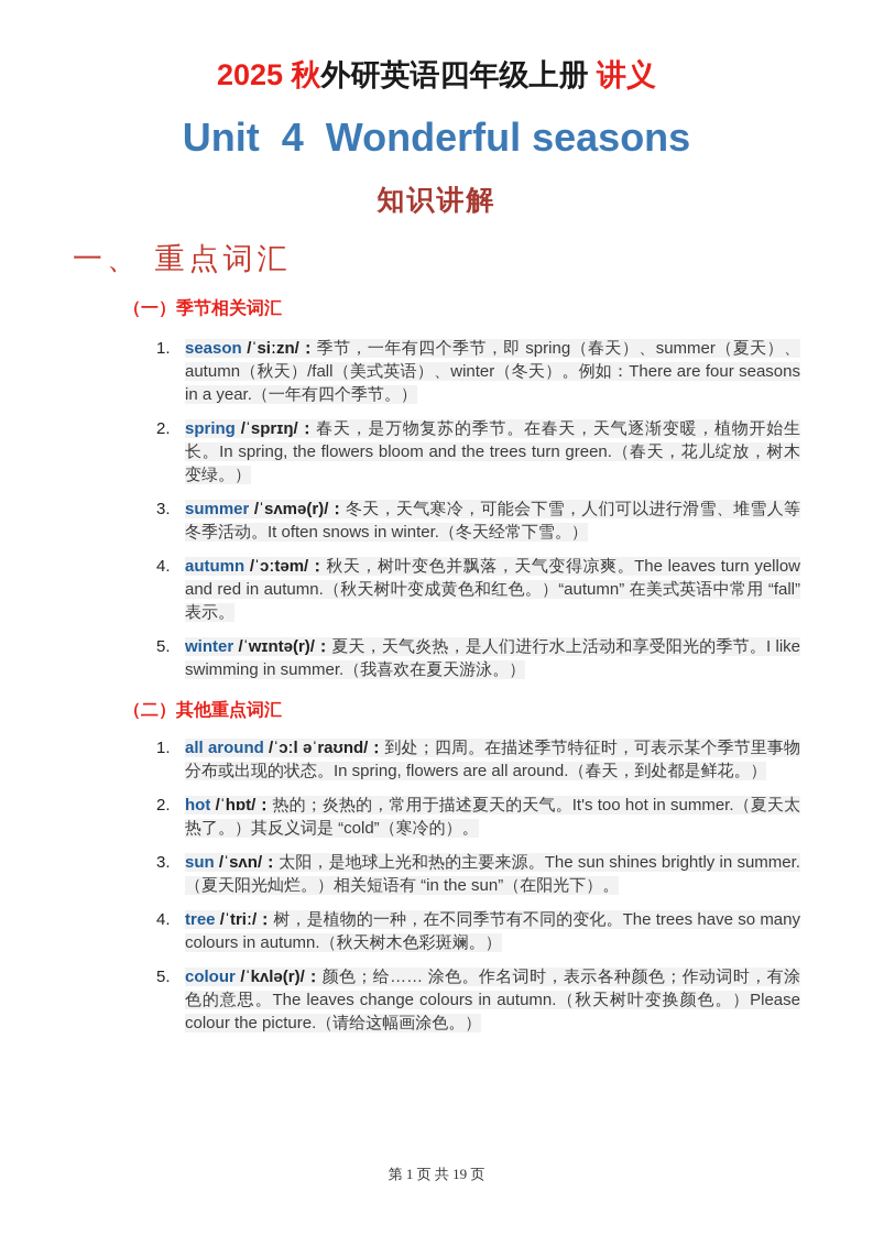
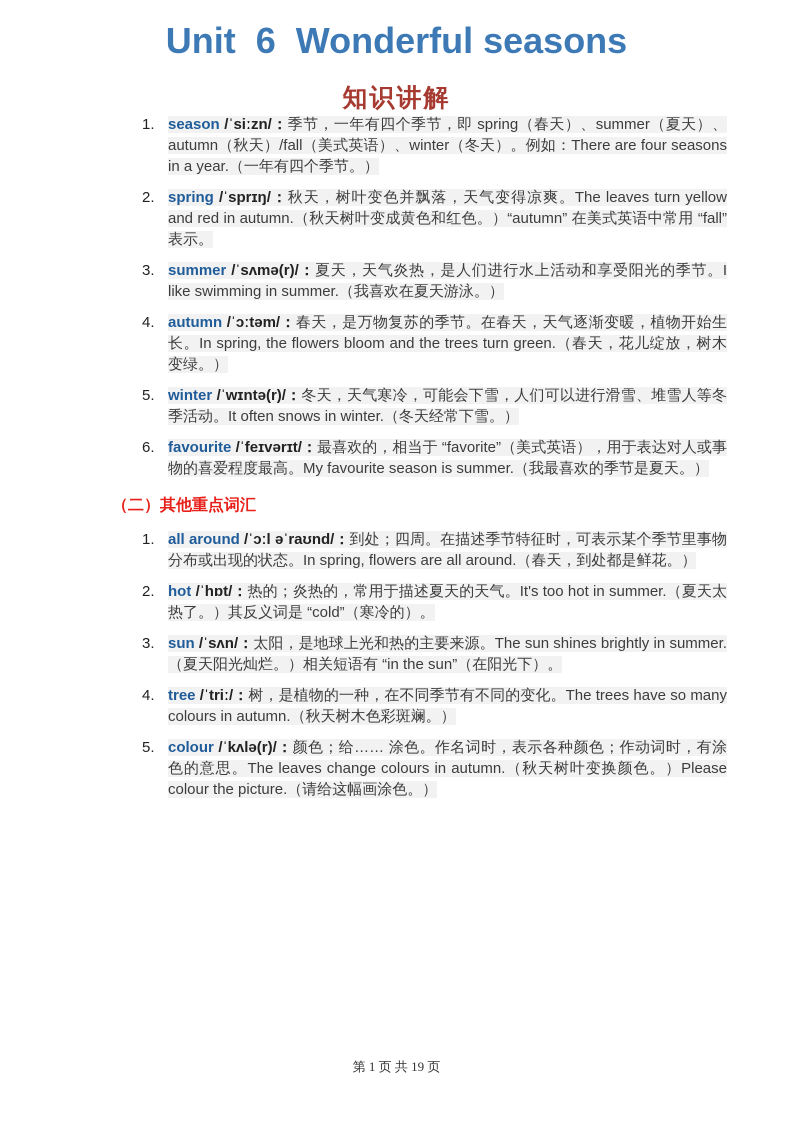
- 2025 秋外研英语四年级上册 讲义
- Unit 4 Wonderful seasons
+ Unit 6 Wonderful seasons
  知识讲解
- 一、 重点词汇
- （一）季节相关词汇
  1.
  season /ˈsiːzn/：季节，一年有四个季节，即 spring（春天）、summer（夏天）、autumn（秋天）/fall（美式英语）、winter（冬天）。例如：There are four seasons in a year.（一年有四个季节。）
  2.
- spring /ˈsprɪŋ/：春天，是万物复苏的季节。在春天，天气逐渐变暖，植物开始生长。In spring, the flowers bloom and the trees turn green.（春天，花儿绽放，树木变绿。）
+ spring /ˈsprɪŋ/：秋天，树叶变色并飘落，天气变得凉爽。The leaves turn yellow and red in autumn.（秋天树叶变成黄色和红色。）“autumn” 在美式英语中常用 “fall” 表示。
  3.
- summer /ˈsʌmə(r)/：冬天，天气寒冷，可能会下雪，人们可以进行滑雪、堆雪人等冬季活动。It often snows in winter.（冬天经常下雪。）
+ summer /ˈsʌmə(r)/：夏天，天气炎热，是人们进行水上活动和享受阳光的季节。I like swimming in summer.（我喜欢在夏天游泳。）
  4.
- autumn /ˈɔːtəm/：秋天，树叶变色并飘落，天气变得凉爽。The leaves turn yellow and red in autumn.（秋天树叶变成黄色和红色。）“autumn” 在美式英语中常用 “fall” 表示。
+ autumn /ˈɔːtəm/：春天，是万物复苏的季节。在春天，天气逐渐变暖，植物开始生长。In spring, the flowers bloom and the trees turn green.（春天，花儿绽放，树木变绿。）
  5.
- winter /ˈwɪntə(r)/：夏天，天气炎热，是人们进行水上活动和享受阳光的季节。I like swimming in summer.（我喜欢在夏天游泳。）
+ winter /ˈwɪntə(r)/：冬天，天气寒冷，可能会下雪，人们可以进行滑雪、堆雪人等冬季活动。It often snows in winter.（冬天经常下雪。）
+ 6.
+ favourite /ˈfeɪvərɪt/：最喜欢的，相当于 “favorite”（美式英语），用于表达对人或事物的喜爱程度最高。My favourite season is summer.（我最喜欢的季节是夏天。）
  （二）其他重点词汇
  1.
  all around /ˈɔːl əˈraʊnd/：到处；四周。在描述季节特征时，可表示某个季节里事物分布或出现的状态。In spring, flowers are all around.（春天，到处都是鲜花。）
  2.
  hot /ˈhɒt/：热的；炎热的，常用于描述夏天的天气。It's too hot in summer.（夏天太热了。）其反义词是 “cold”（寒冷的）。
  3.
  sun /ˈsʌn/：太阳，是地球上光和热的主要来源。The sun shines brightly in summer.（夏天阳光灿烂。）相关短语有 “in the sun”（在阳光下）。
  4.
  tree /ˈtriː/：树，是植物的一种，在不同季节有不同的变化。The trees have so many colours in autumn.（秋天树木色彩斑斓。）
  5.
  colour /ˈkʌlə(r)/：颜色；给…… 涂色。作名词时，表示各种颜色；作动词时，有涂色的意思。The leaves change colours in autumn.（秋天树叶变换颜色。）Please colour the picture.（请给这幅画涂色。）
  第 1 页 共 19 页
